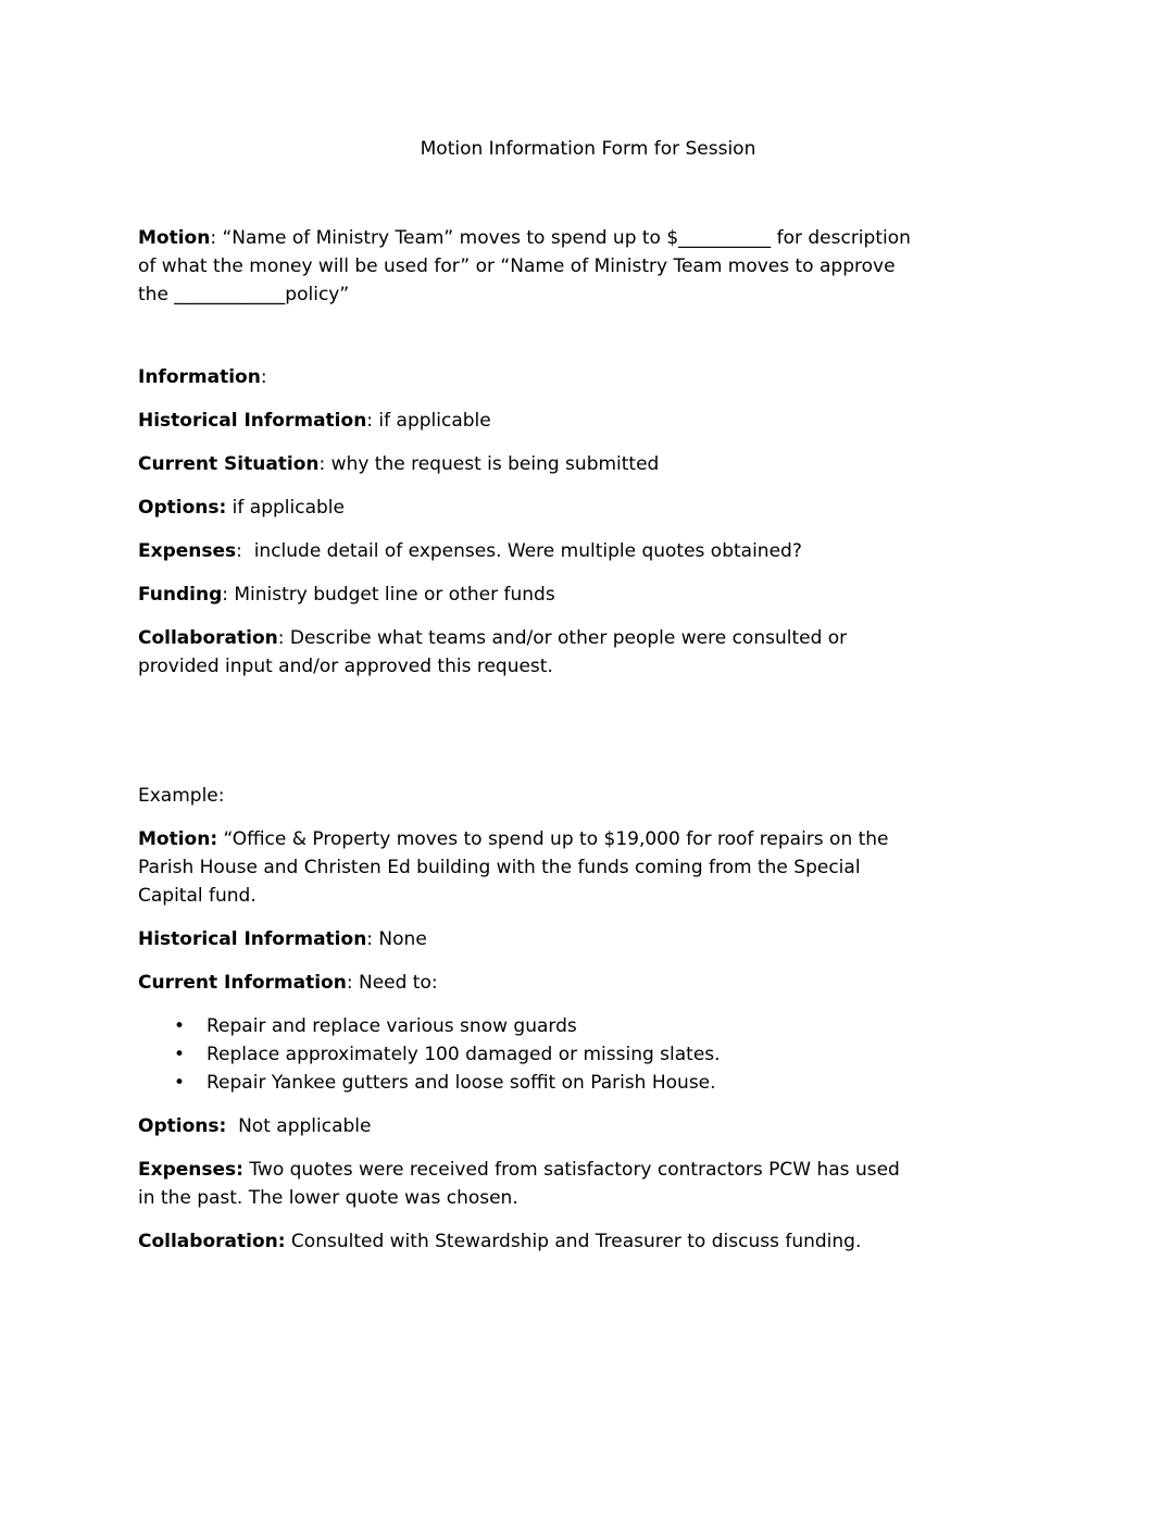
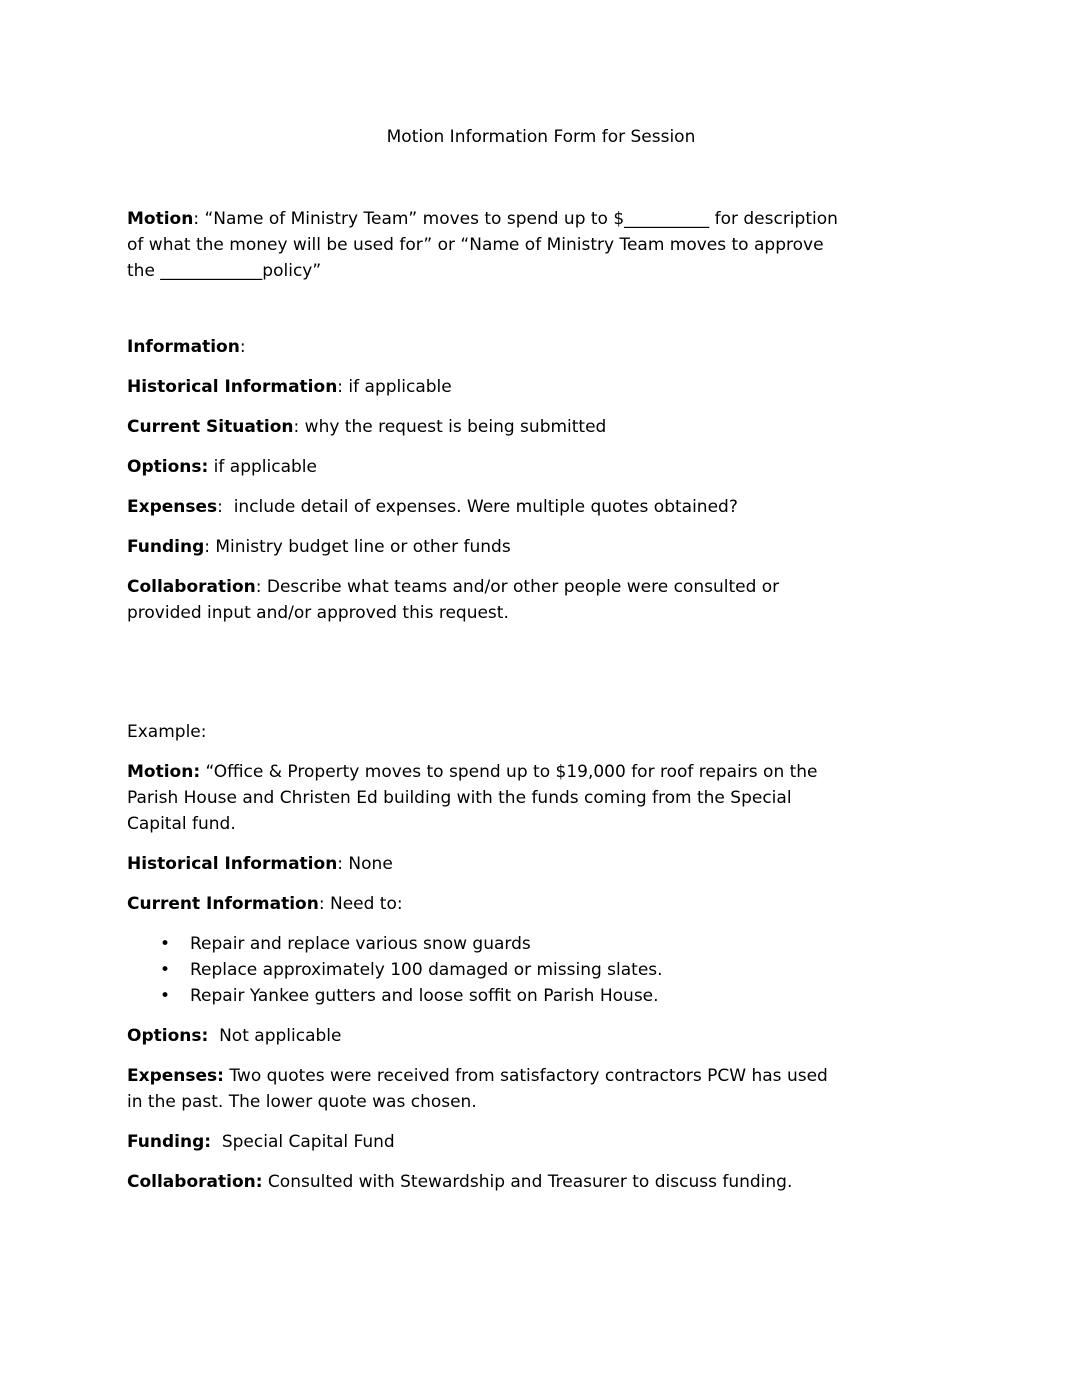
  Motion Information Form for Session
  Motion: “Name of Ministry Team” moves to spend up to $__________ for description
  of what the money will be used for” or “Name of Ministry Team moves to approve
  the ____________policy”
  Information:
  Historical Information: if applicable
  Current Situation: why the request is being submitted
  Options: if applicable
  Expenses: include detail of expenses. Were multiple quotes obtained?
  Funding: Ministry budget line or other funds
  Collaboration: Describe what teams and/or other people were consulted or
  provided input and/or approved this request.
  Example:
  Motion: “Office & Property moves to spend up to $19,000 for roof repairs on the
  Parish House and Christen Ed building with the funds coming from the Special
  Capital fund.
  Historical Information: None
  Current Information: Need to:
  Repair and replace various snow guards
  Replace approximately 100 damaged or missing slates.
  Repair Yankee gutters and loose soffit on Parish House.
  Options: Not applicable
  Expenses: Two quotes were received from satisfactory contractors PCW has used
  in the past. The lower quote was chosen.
+ Funding: Special Capital Fund
  Collaboration: Consulted with Stewardship and Treasurer to discuss funding.
